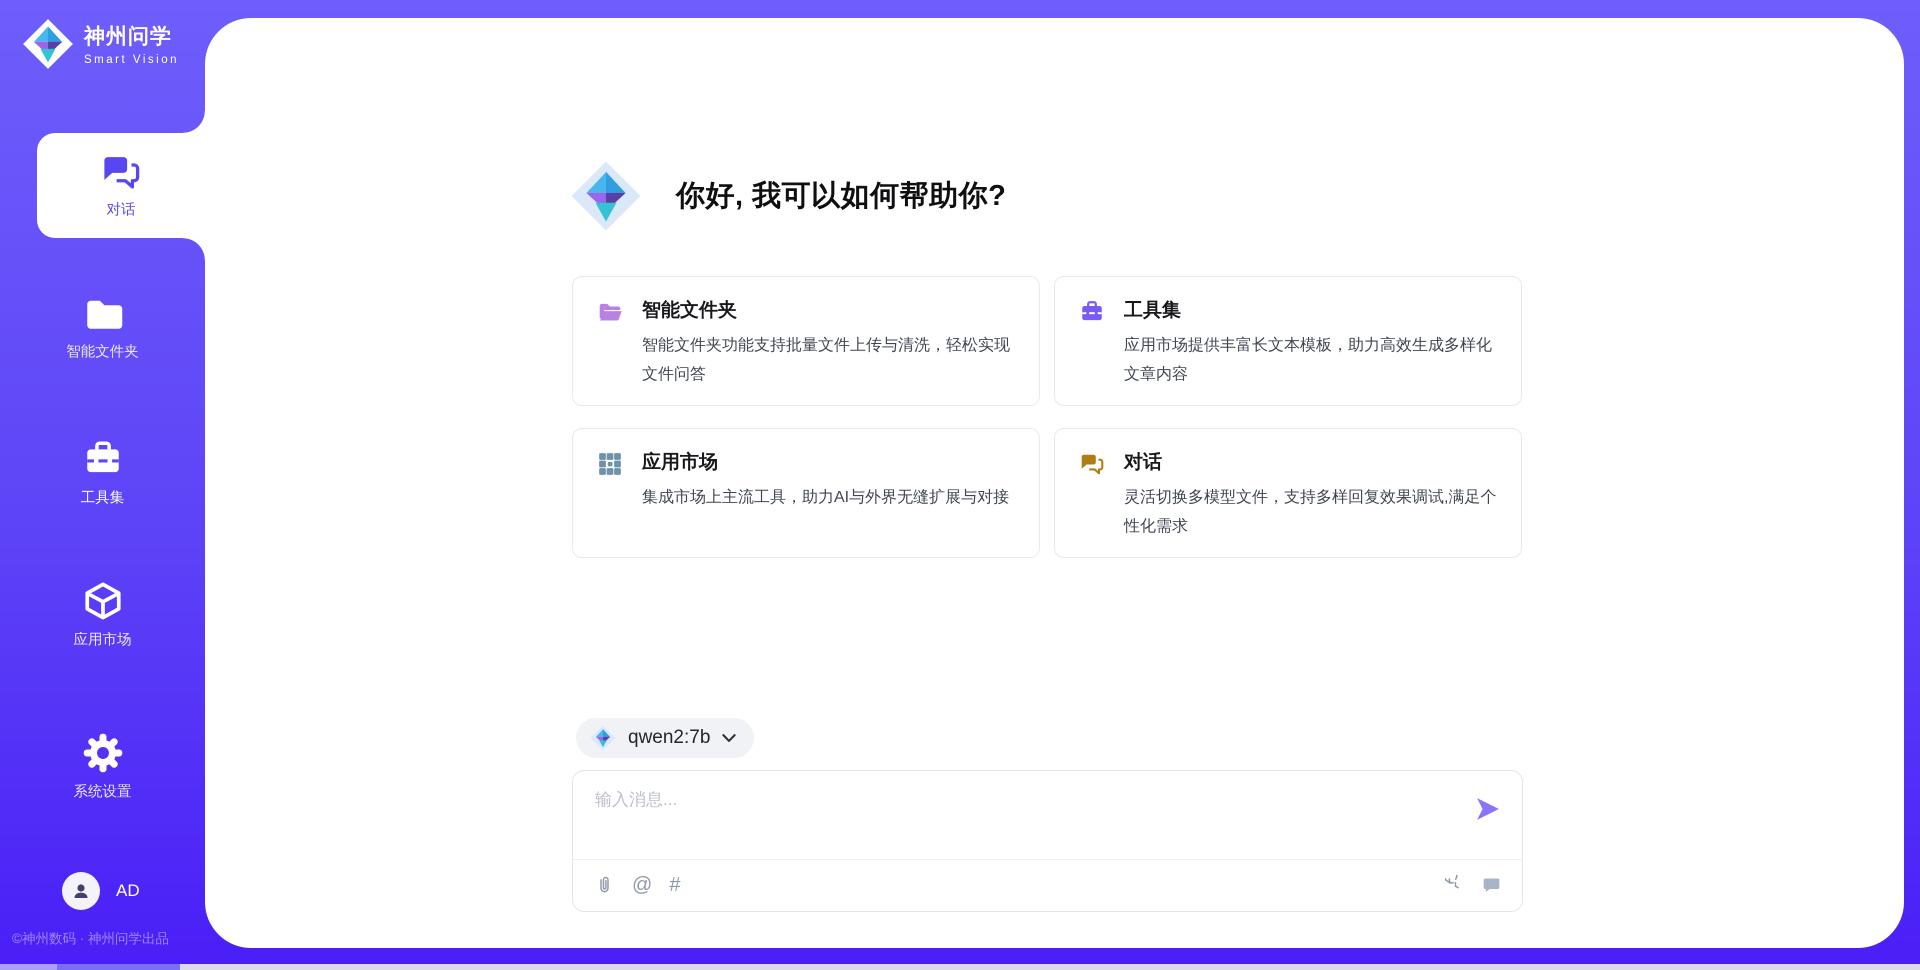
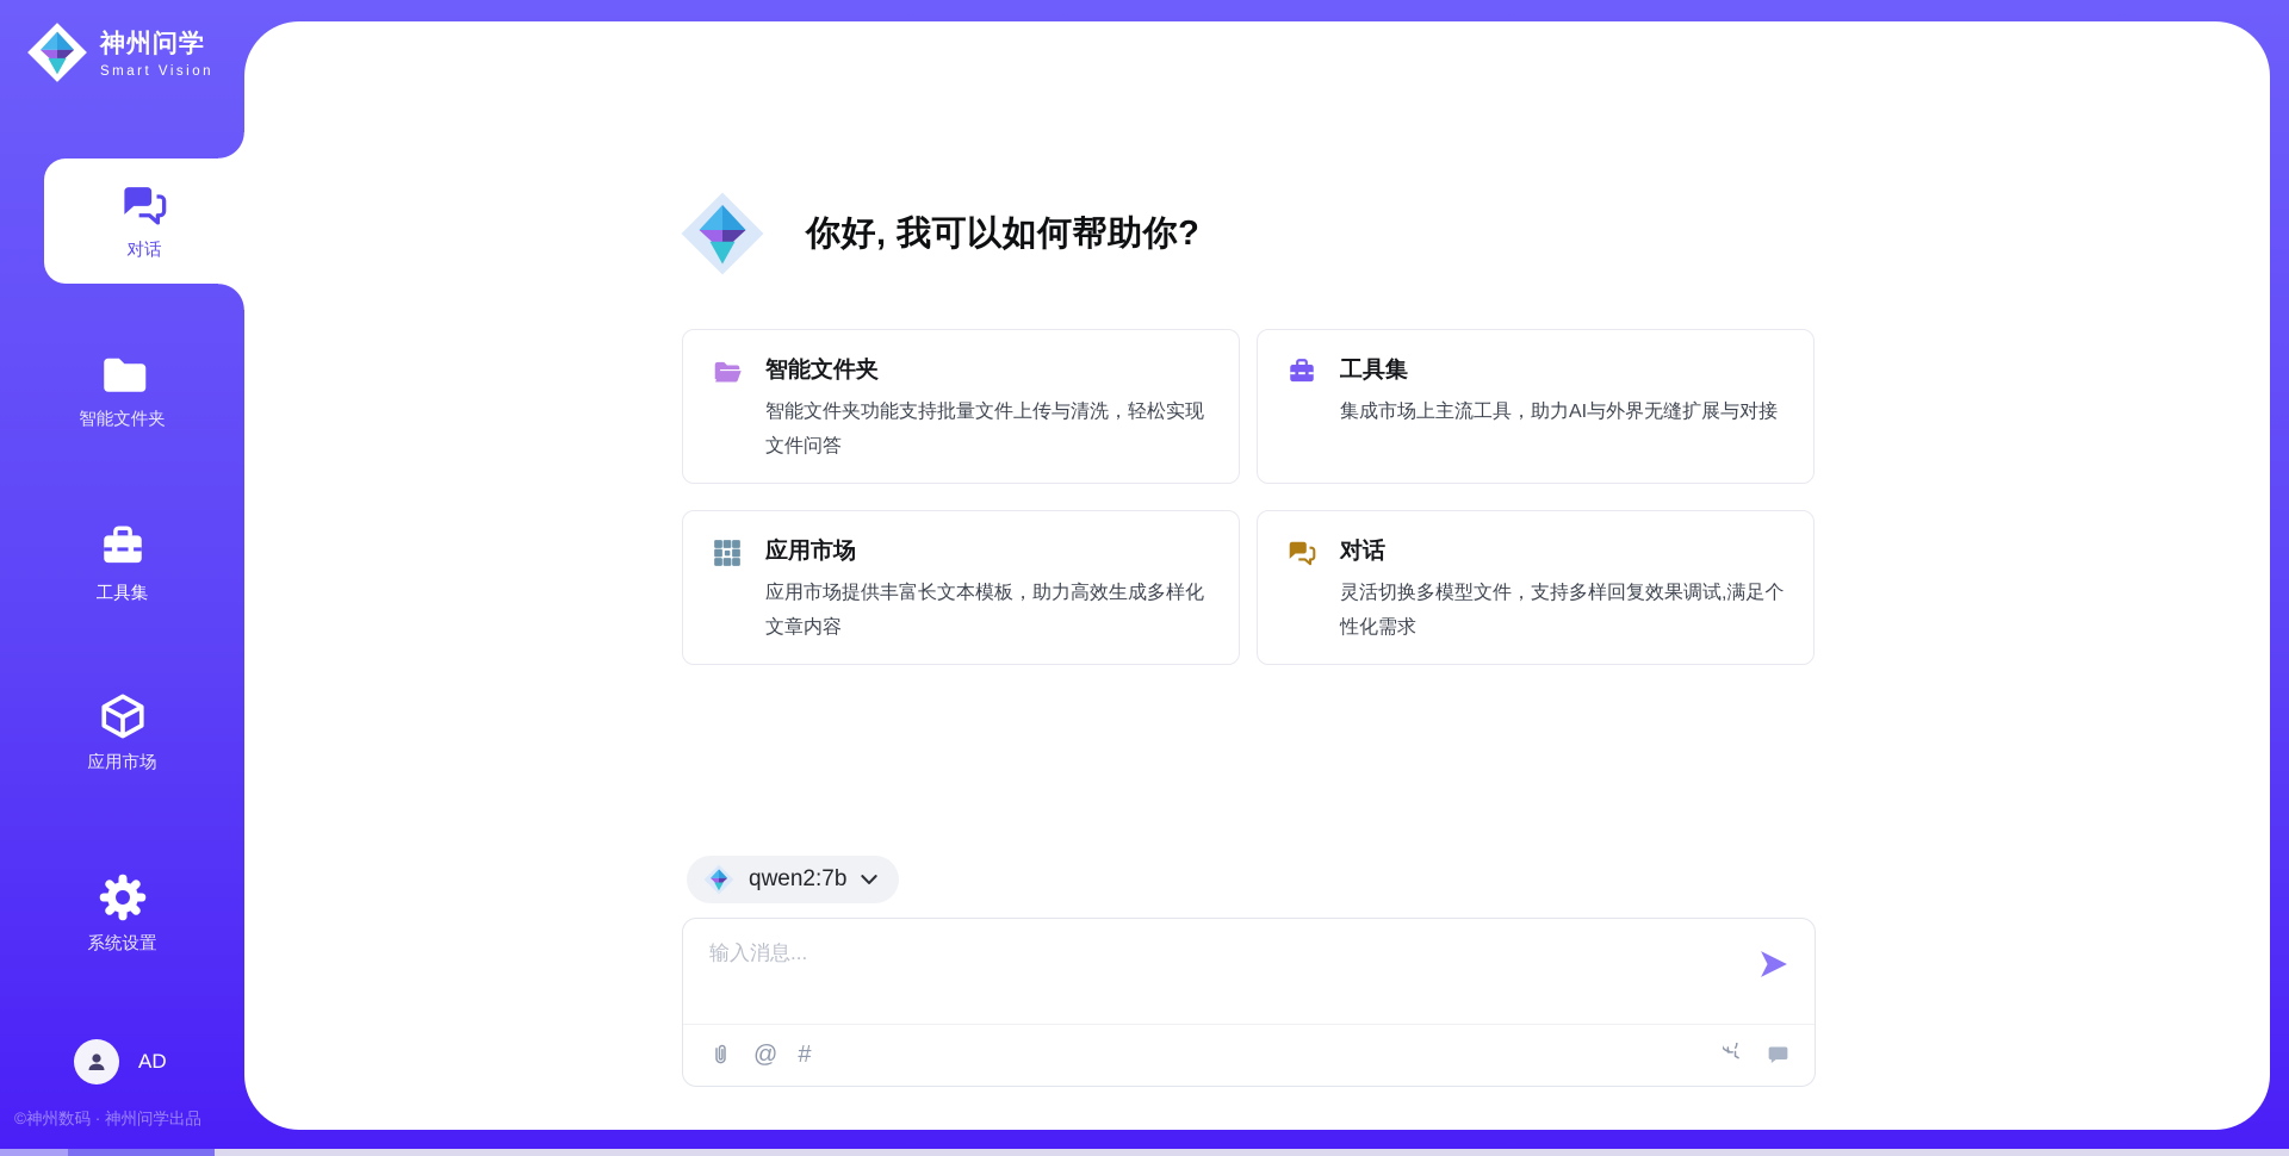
  神州问学
  Smart Vision
  对话
  智能文件夹
  工具集
  应用市场
  系统设置
  AD
  ©神州数码 · 神州问学出品
  你好, 我可以如何帮助你?
  智能文件夹
  智能文件夹功能支持批量文件上传与清洗，轻松实现文件问答
  工具集
- 应用市场提供丰富长文本模板，助力高效生成多样化文章内容
+ 集成市场上主流工具，助力AI与外界无缝扩展与对接
  应用市场
- 集成市场上主流工具，助力AI与外界无缝扩展与对接
+ 应用市场提供丰富长文本模板，助力高效生成多样化文章内容
  对话
  灵活切换多模型文件，支持多样回复效果调试,满足个性化需求
  qwen2:7b
  输入消息...
  @
  #
